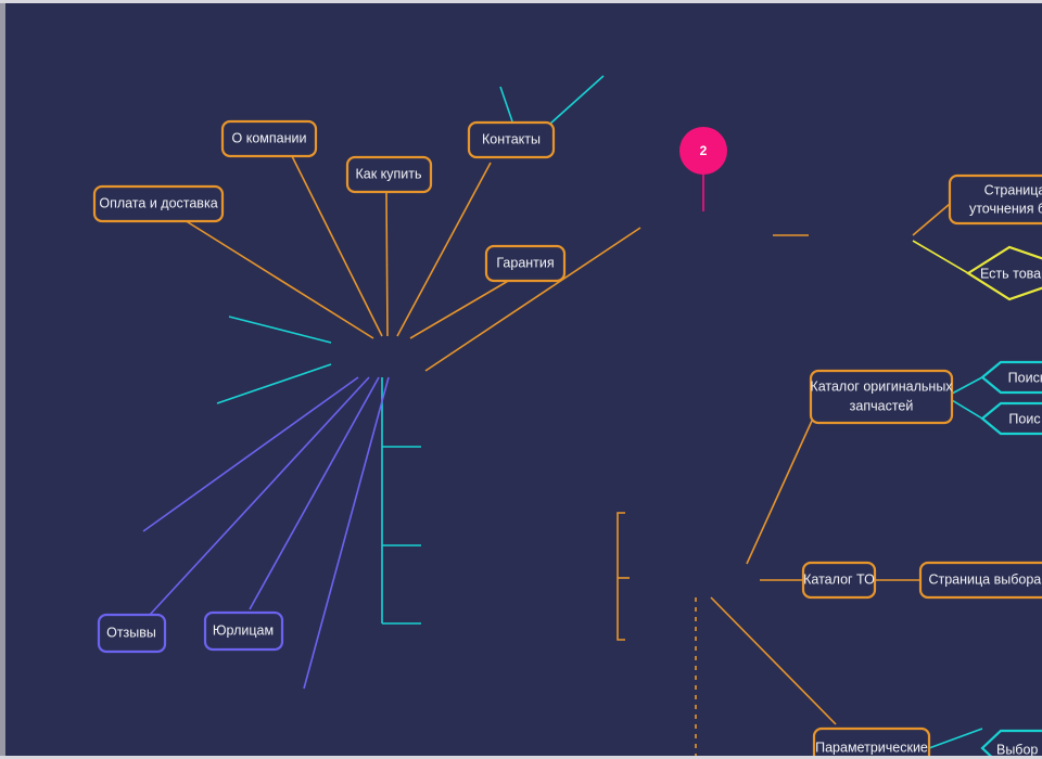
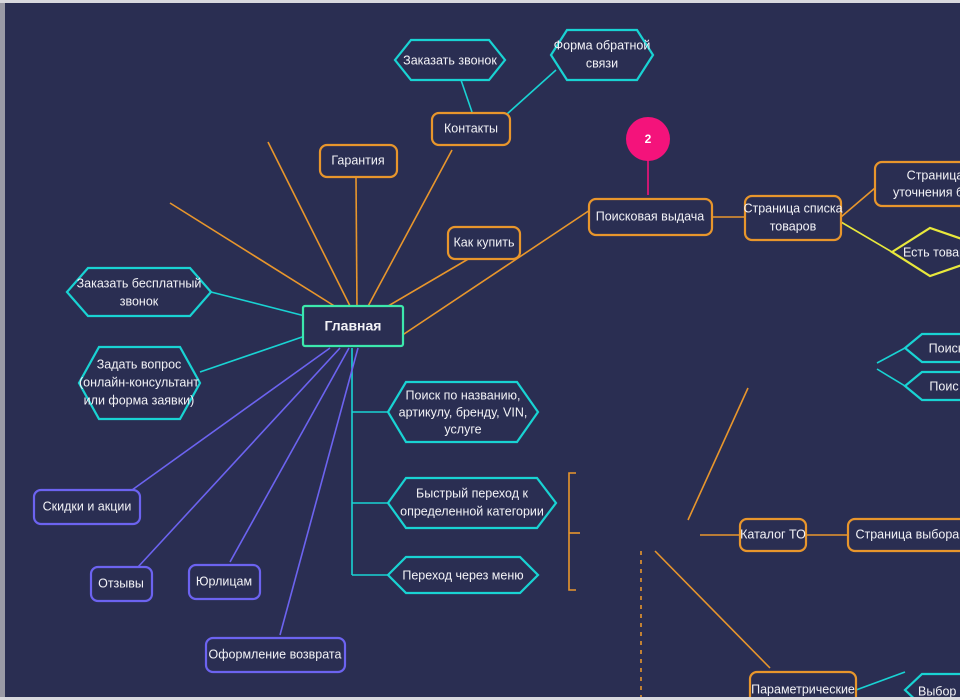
+ Главная
  2
- О компании
- Оплата и доставка
- Как купить
+ Гарантия
  Контакты
- Гарантия
+ Как купить
+ Заказать звонок
+ Форма обратной
+ связи
+ Заказать бесплатный
+ звонок
+ Задать вопрос
+ (онлайн-консультант
+ или форма заявки)
+ Поиск по названию,
+ артикулу, бренду, VIN,
+ услуге
+ Быстрый переход к
+ определенной категории
+ Переход через меню
+ Скидки и акции
  Отзывы
  Юрлицам
+ Оформление возврата
+ Поисковая выдача
+ Страница списка
+ товаров
  Страниц
  уточнения
  Есть това
- Каталог оригинальных
- запчастей
  Поис
  Поис
  Каталог ТО
  Страница выбора
  Параметрические
